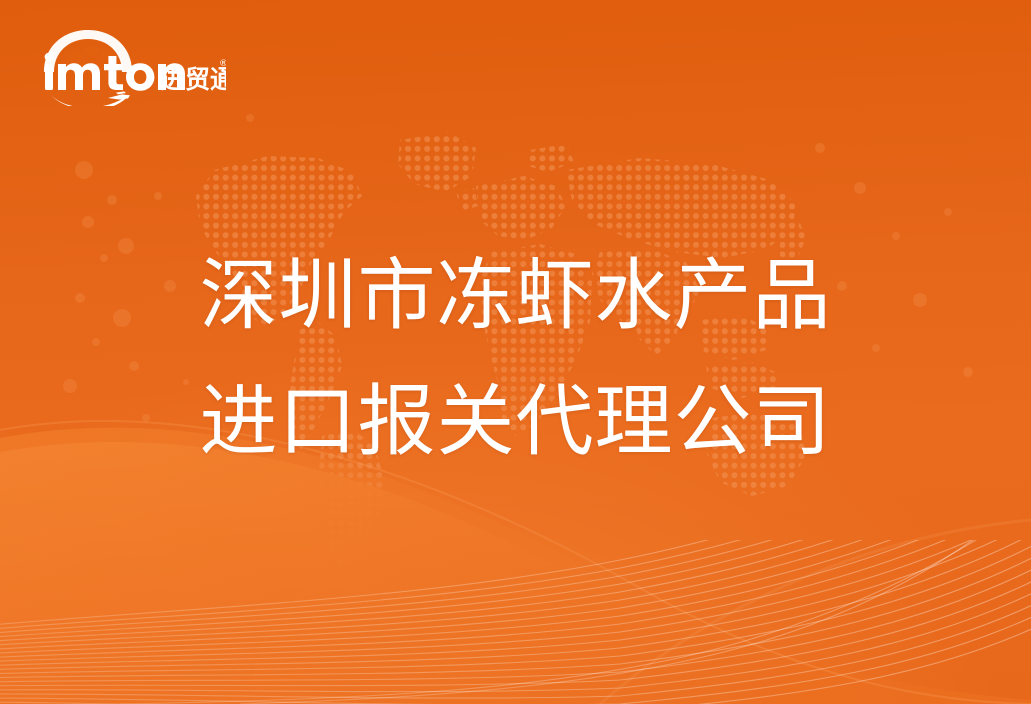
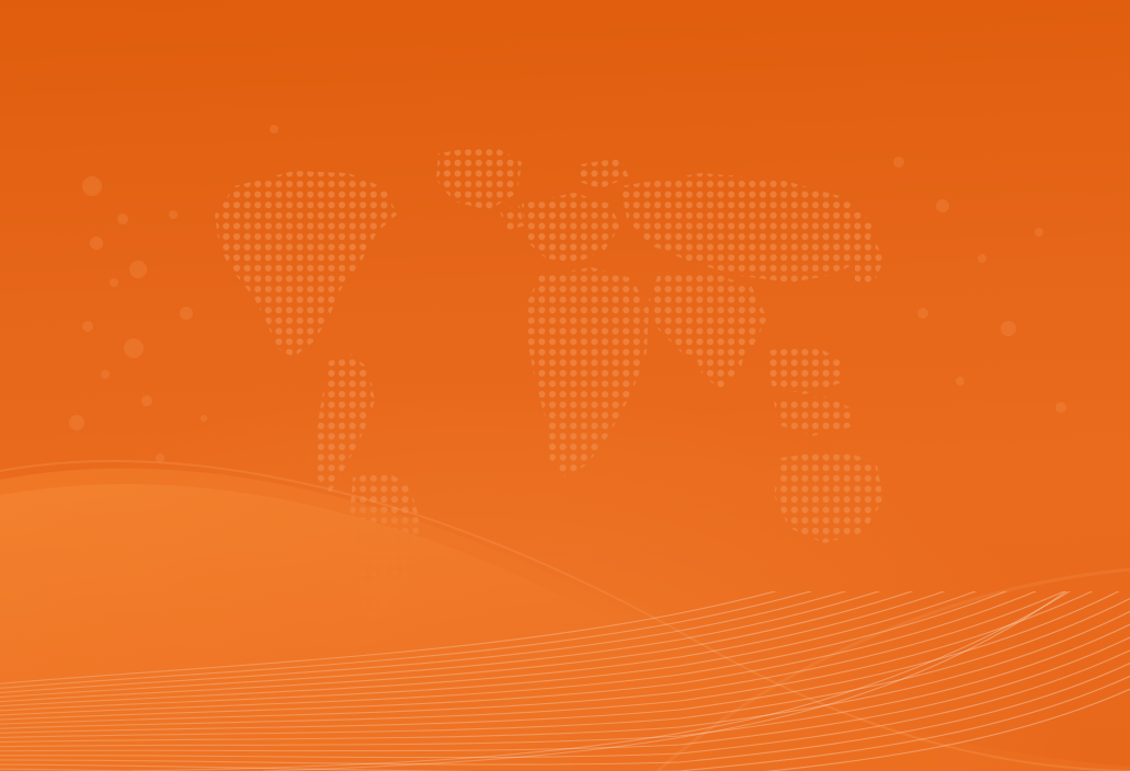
- 进贸通
- ®
- 深圳市冻虾水产品
- 进口报关代理公司
